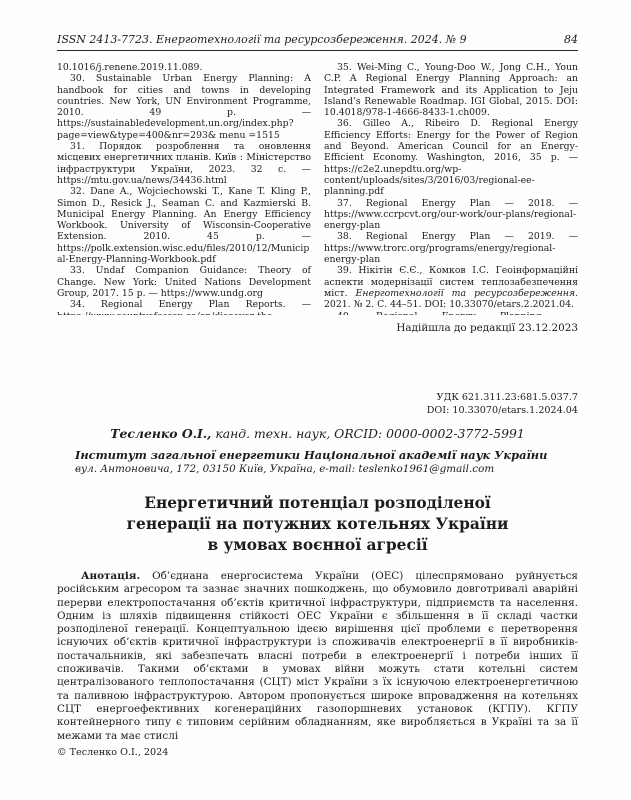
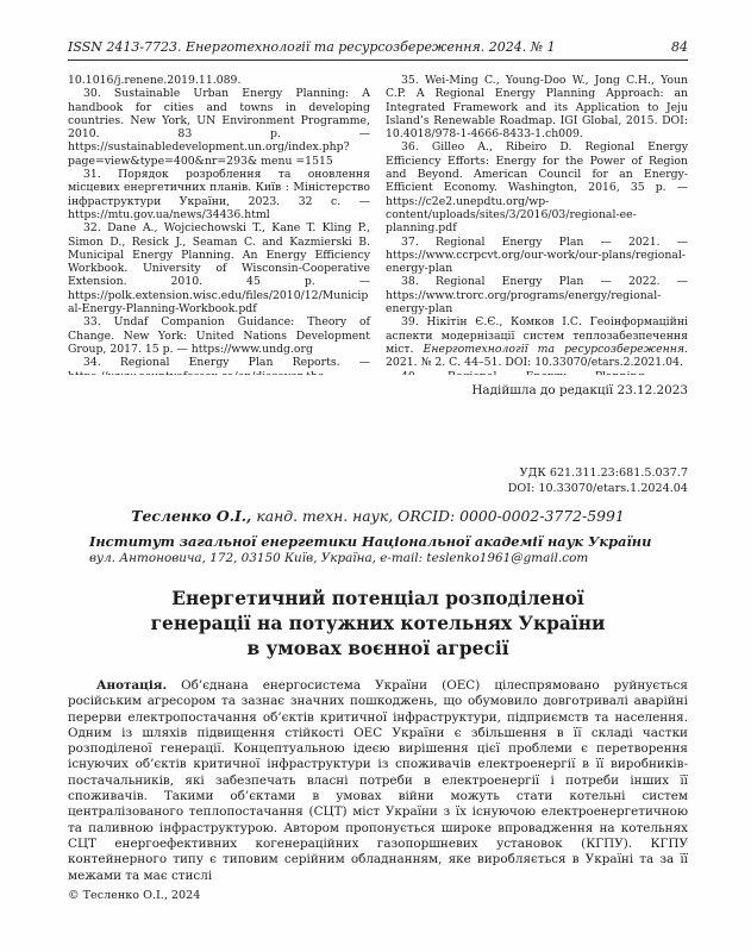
- ISSN 2413-7723. Енерготехнології та ресурсозбереження. 2024. № 9
+ ISSN 2413-7723. Енерготехнології та ресурсозбереження. 2024. № 1
  84
  10.1016/j.renene.2019.11.089.
- 30. Sustainable Urban Energy Planning: A handbook for cities and towns in developing countries. New York, UN Environment Programme, 2010. 49 p. — https://sustainabledevelopment.un.org/index.php?page=view&type=400&nr=293& menu =1515
+ 30. Sustainable Urban Energy Planning: A handbook for cities and towns in developing countries. New York, UN Environment Programme, 2010. 83 p. — https://sustainabledevelopment.un.org/index.php?page=view&type=400&nr=293& menu =1515
  31. Порядок розроблення та оновлення місцевих енергетичних планів. Київ : Міністерство інфраструктури України, 2023. 32 с. — https://mtu.gov.ua/news/34436.html
  32. Dane A., Wojciechowski T., Kane T. Kling P., Simon D., Resick J., Seaman C. and Kazmierski B. Municipal Energy Planning. An Energy Efficiency Workbook. University of Wisconsin-Cooperative Extension. 2010. 45 p. — https://polk.extension.wisc.edu/files/2010/12/Municipal-Energy-Planning-Workbook.pdf
  33. Undaf Companion Guidance: Theory of Change. New York: United Nations Development Group, 2017. 15 p. — https://www.undg.org
  35. Wei-Ming C., Young-Doo W., Jong C.H., Youn C.P. A Regional Energy Planning Approach: an Integrated Framework and its Application to Jeju Island’s Renewable Roadmap. IGI Global, 2015. DOI: 10.4018/978-1-4666-8433-1.ch009.
  36. Gilleo A., Ribeiro D. Regional Energy Efficiency Efforts: Energy for the Power of Region and Beyond. American Council for an Energy-Efficient Economy. Washington, 2016, 35 p. — https://c2e2.unepdtu.org/wp-content/uploads/sites/3/2016/03/regional-ee-planning.pdf
- 37. Regional Energy Plan — 2018. — https://www.ccrpcvt.org/our-work/our-plans/regional-energy-plan
+ 37. Regional Energy Plan — 2021. — https://www.ccrpcvt.org/our-work/our-plans/regional-energy-plan
- 38. Regional Energy Plan — 2019. — https://www.trorc.org/programs/energy/regional-energy-plan
+ 38. Regional Energy Plan — 2022. — https://www.trorc.org/programs/energy/regional-energy-plan
  39. Нікітін Є.Є., Комков І.С. Геоінформаційні аспекти модернізації систем теплозабезпечення міст. Енерготехнології та ресурсозбереження. 2021. № 2. С. 44–51. DOI: 10.33070/etars.2.2021.04.
  Надійшла до редакції 23.12.2023
  УДК 621.311.23:681.5.037.7
  DOI: 10.33070/etars.1.2024.04
  Тесленко О.І., канд. техн. наук, ORCID: 0000-0002-3772-5991
  Інститут загальної енергетики Національної академії наук України
  вул. Антоновича, 172, 03150 Київ, Україна, e-mail: teslenko1961@gmail.com
  Енергетичний потенціал розподіленої
  генерації на потужних котельнях України
  в умовах воєнної агресії
  Анотація. Об’єднана енергосистема України (ОЕС) цілеспрямовано руйнується російським агресором та зазнає значних пошкоджень, що обумовило довготривалі аварійні перерви електропостачання об’єктів критичної інфраструктури, підприємств та населення. Одним із шляхів підвищення стійкості ОЕС України є збільшення в її складі частки розподіленої генерації. Концептуальною ідеєю вирішення цієї проблеми є перетворення існуючих об’єктів критичної інфраструктури із споживачів електроенергії в її виробників-постачальників, які забезпечать власні потреби в електроенергії і потреби інших її споживачів. Такими об’єктами в умовах війни можуть стати котельні систем централізованого теплопостачання (СЦТ) міст України з їх існуючою електроенергетичною та паливною інфраструктурою. Автором пропонується широке впровадження на котельнях СЦТ енергоефективних когенераційних газопоршневих установок (КГПУ). КГПУ контейнерного типу є типовим серійним обладнанням, яке виробляється в Україні та за її межами та має стислі
  © Тесленко О.І., 2024
